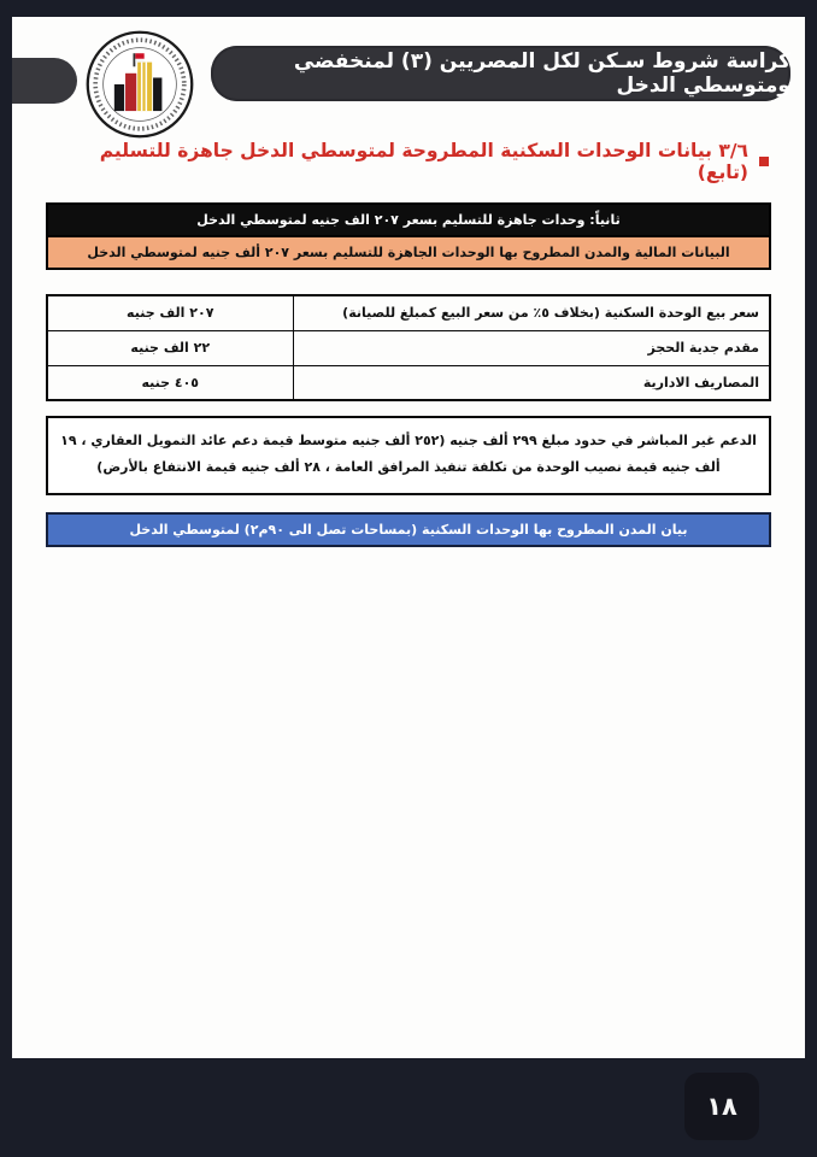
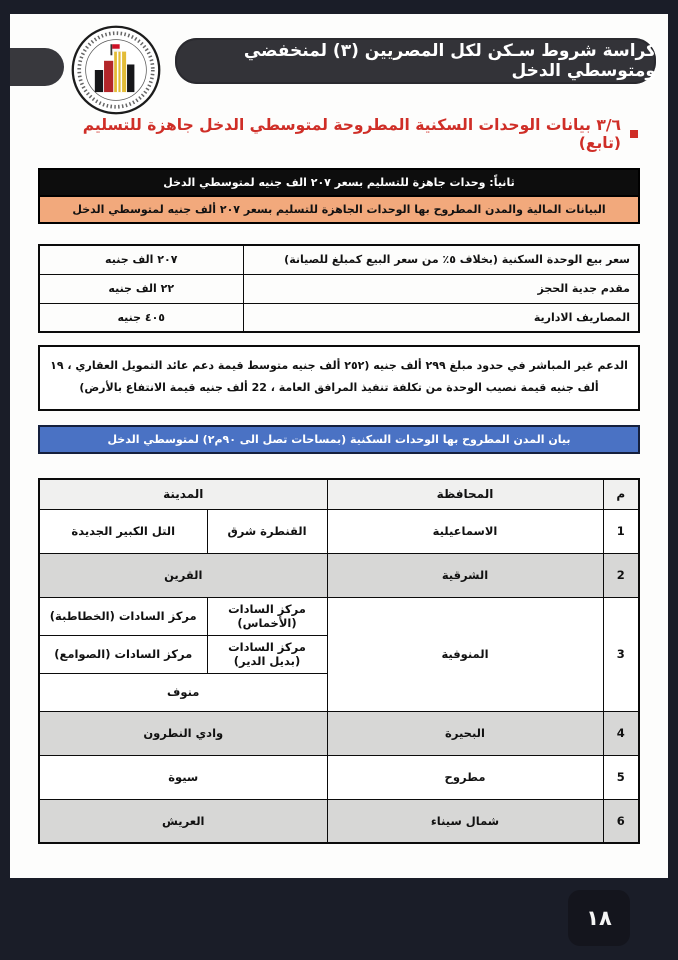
  كراسة شروط سـكن لكل المصريين (٣) لمنخفضي ومتوسطي الدخل
  ٣/٦ بيانات الوحدات السكنية المطروحة لمتوسطي الدخل جاهزة للتسليم (تابع)
  ثانياً: وحدات جاهزة للتسليم بسعر ٢٠٧ الف جنيه لمتوسطي الدخل
  البيانات المالية والمدن المطروح بها الوحدات الجاهزة للتسليم بسعر ٢٠٧ ألف جنيه لمتوسطي الدخل
  سعر بيع الوحدة السكنية (بخلاف ٥٪ من سعر البيع كمبلغ للصيانة)	٢٠٧ الف جنيه
  مقدم جدية الحجز	٢٢ الف جنيه
  المصاريف الادارية	٤٠٥ جنيه
- الدعم غير المباشر في حدود مبلغ ٢٩٩ ألف جنيه (٢٥٢ ألف جنيه متوسط قيمة دعم عائد التمويل العقاري ، ١٩ ألف جنيه قيمة نصيب الوحدة من تكلفة تنفيذ المرافق العامة ، ٢٨ ألف جنيه قيمة الانتفاع بالأرض)
+ الدعم غير المباشر في حدود مبلغ ٢٩٩ ألف جنيه (٢٥٢ ألف جنيه متوسط قيمة دعم عائد التمويل العقاري ، ١٩ ألف جنيه قيمة نصيب الوحدة من تكلفة تنفيذ المرافق العامة ، 22 ألف جنيه قيمة الانتفاع بالأرض)
  بيان المدن المطروح بها الوحدات السكنية (بمساحات تصل الى ٩٠م٢) لمتوسطي الدخل
+ م	المحافظة	المدينة
+ 1	الاسماعيلية	القنطرة شرق	التل الكبير الجديدة
+ 2	الشرقية	القرين
+ 3	المنوفية	مركز السادات (الأخماس)	مركز السادات (الخطاطبة)
+ مركز السادات (بديل الدير)	مركز السادات (الصوامع)
+ منوف
+ 4	البحيرة	وادي النطرون
+ 5	مطروح	سيوة
+ 6	شمال سيناء	العريش
  ١٨
